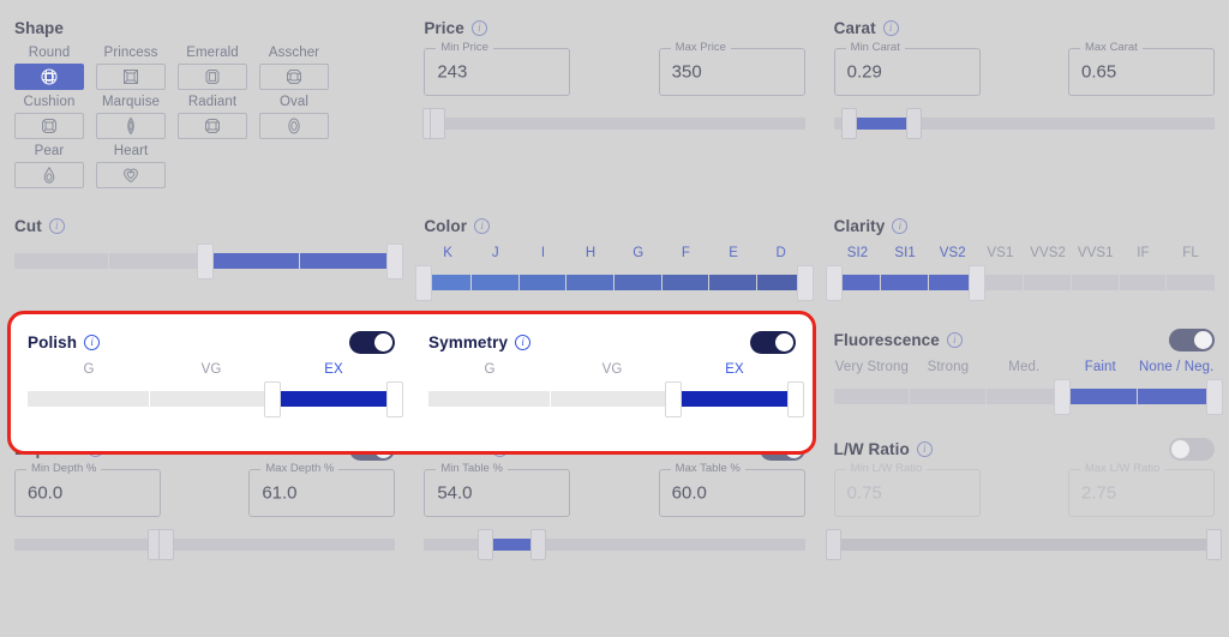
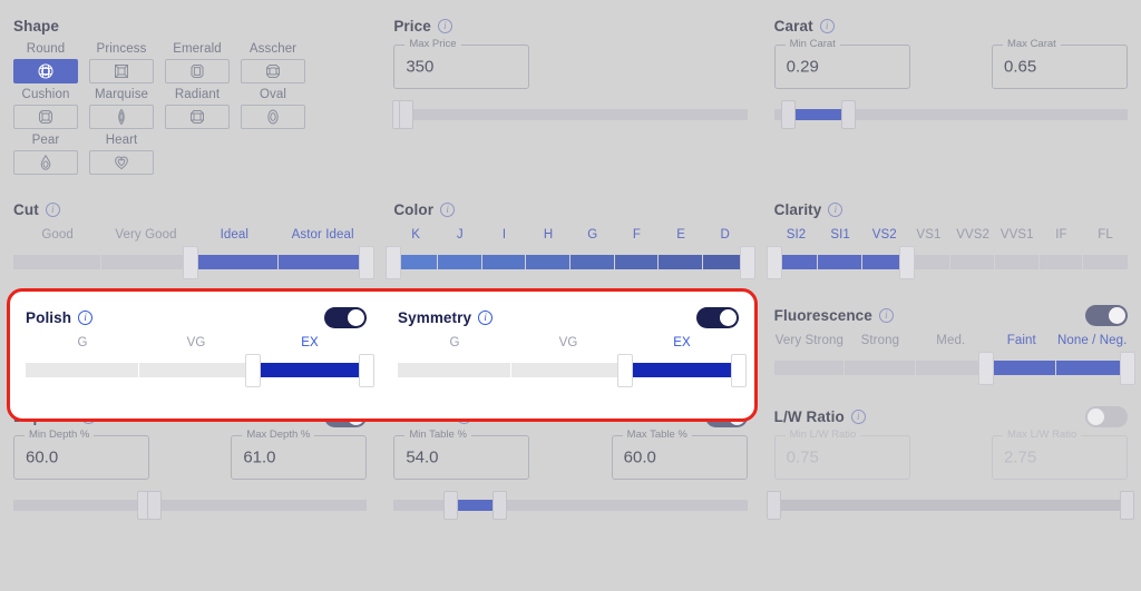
  Shape
  Round
  Princess
  Emerald
  Asscher
  Cushion
  Marquise
  Radiant
  Oval
  Pear
  Heart
  Price
  i
- Min Price
- 243
  Max Price
  350
  Carat
  i
  Min Carat
  0.29
  Max Carat
  0.65
  Cut
  i
+ Good
+ Very Good
+ Ideal
+ Astor Ideal
  Color
  i
  K
  J
  I
  H
  G
  F
  E
  D
  Clarity
  i
  SI2
  SI1
  VS2
  VS1
  VVS2
  VVS1
  IF
  FL
  Fluorescence
  i
  Very Strong
  Strong
  Med.
  Faint
  None / Neg.
  Min Depth %
  60.0
  Max Depth %
  61.0
  Min Table %
  54.0
  Max Table %
  60.0
  L/W Ratio
  i
  Polish
  i
  G
  VG
  EX
  Symmetry
  i
  G
  VG
  EX
